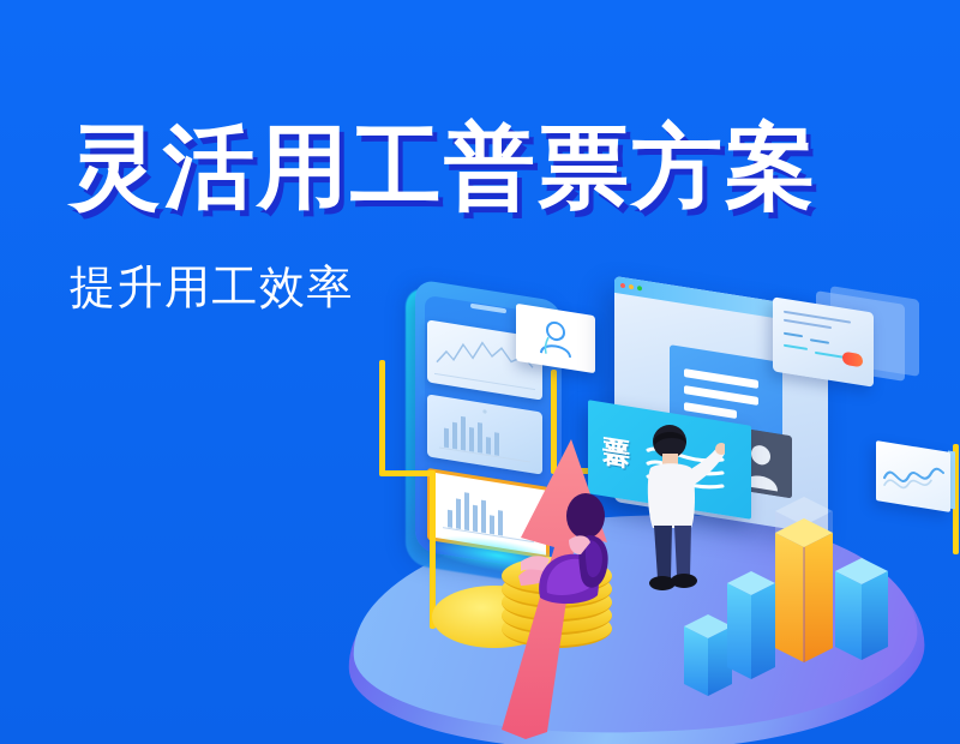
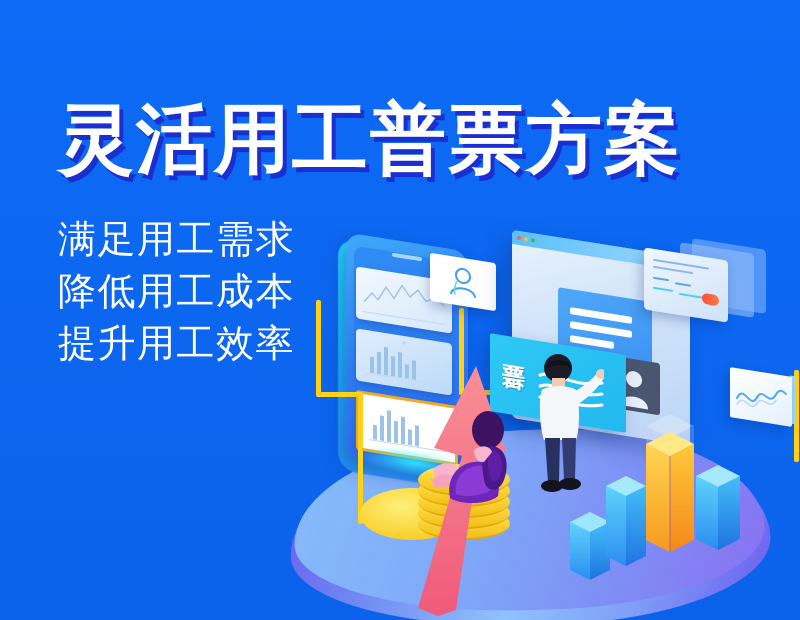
  灵活用工普票方案
+ 满足用工需求
+ 降低用工成本
  提升用工效率
